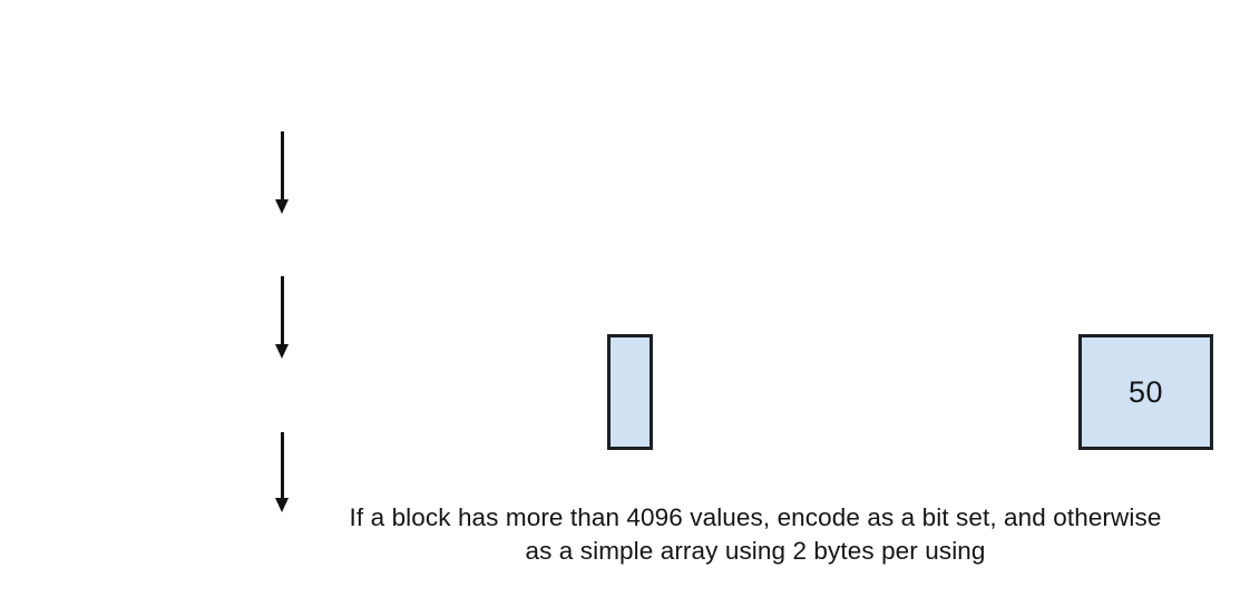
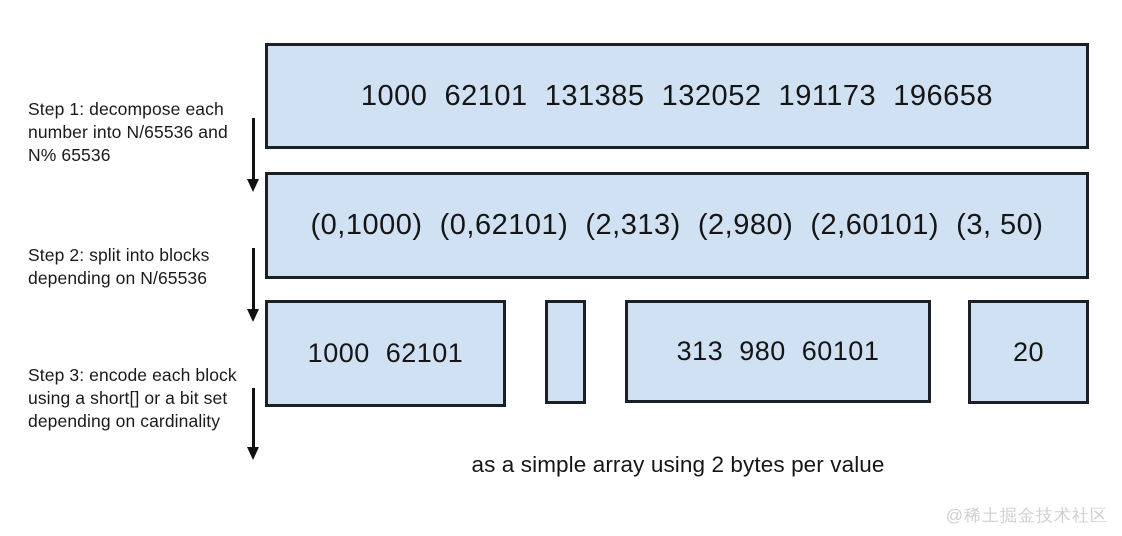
+ Step 1: decompose each number into N/65536 and N% 65536
+ Step 2: split into blocks depending on N/65536
+ Step 3: encode each block using a short[] or a bit set depending on cardinality
+ 1000 62101 131385 132052 191173 196658
+ (0,1000) (0,62101) (2,313) (2,980) (2,60101) (3, 50)
+ 1000 62101
+ 313 980 60101
- 50
+ 20
- If a block has more than 4096 values, encode as a bit set, and otherwise
- as a simple array using 2 bytes per using
+ as a simple array using 2 bytes per value
+ @稀土掘金技术社区
